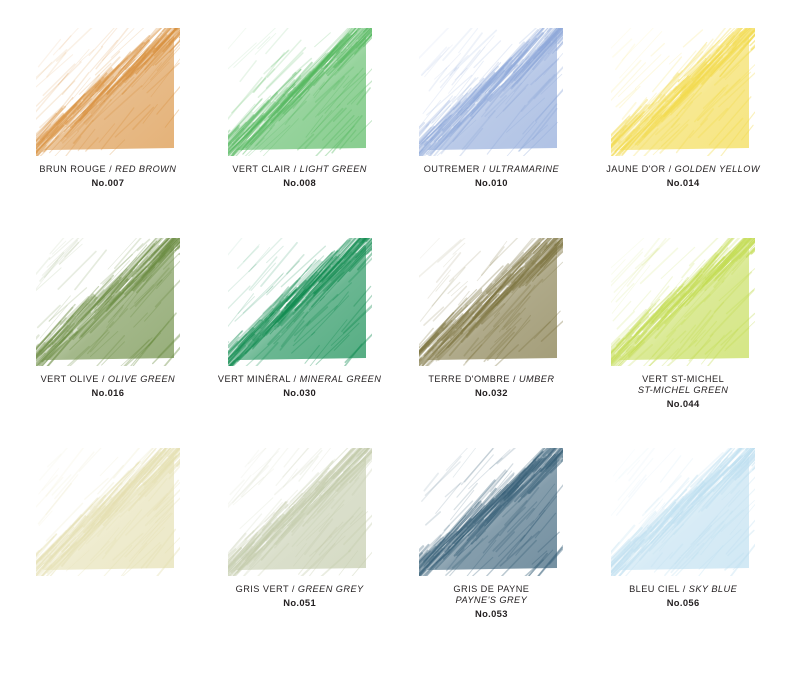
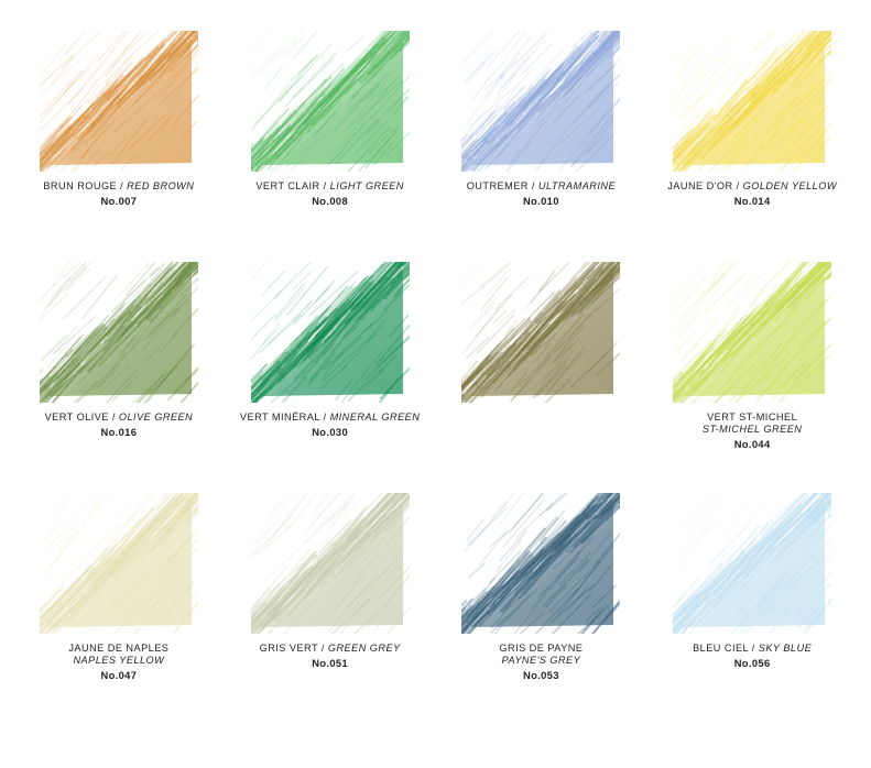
  BRUN ROUGE / RED BROWN
  No.007
  VERT CLAIR / LIGHT GREEN
  No.008
  OUTREMER / ULTRAMARINE
  No.010
  JAUNE D'OR / GOLDEN YELLOW
  No.014
  VERT OLIVE / OLIVE GREEN
  No.016
  VERT MINÉRAL / MINERAL GREEN
  No.030
- TERRE D'OMBRE / UMBER
- No.032
  VERT ST-MICHEL
  ST-MICHEL GREEN
  No.044
+ JAUNE DE NAPLES
+ NAPLES YELLOW
+ No.047
  GRIS VERT / GREEN GREY
  No.051
  GRIS DE PAYNE
  PAYNE'S GREY
  No.053
  BLEU CIEL / SKY BLUE
  No.056
